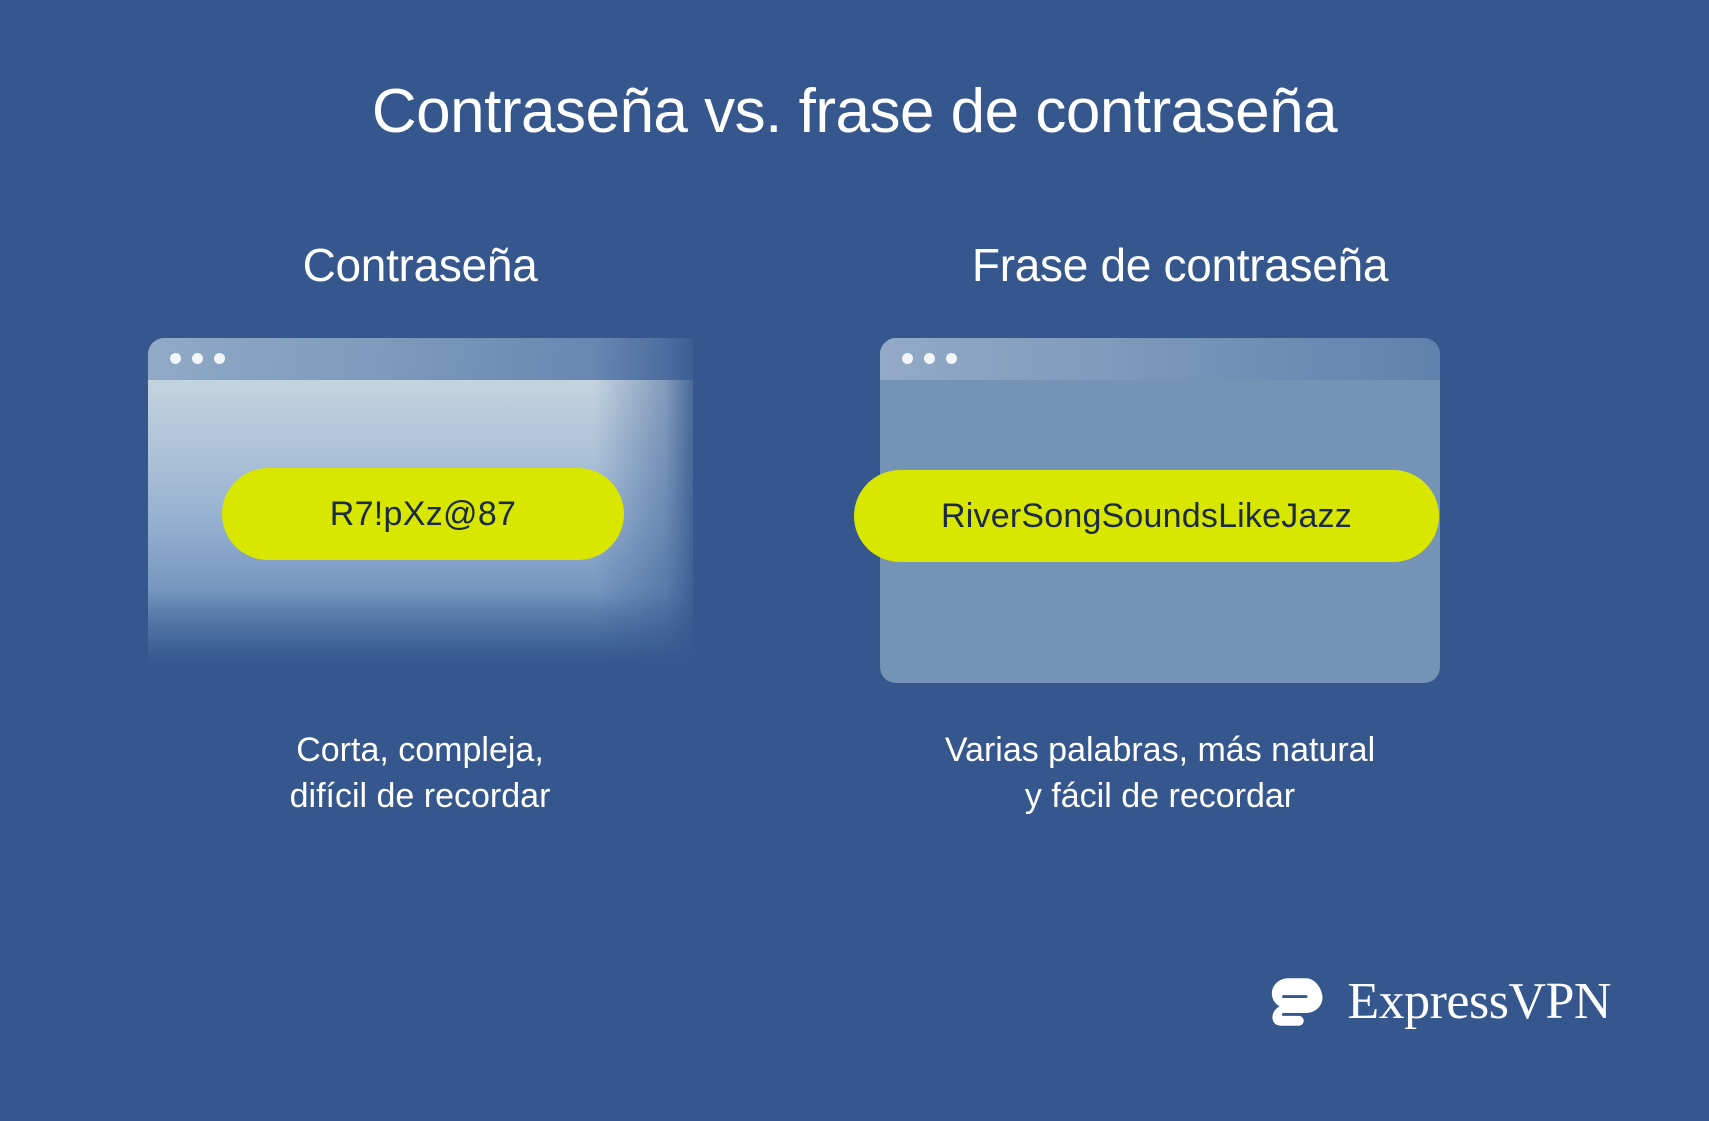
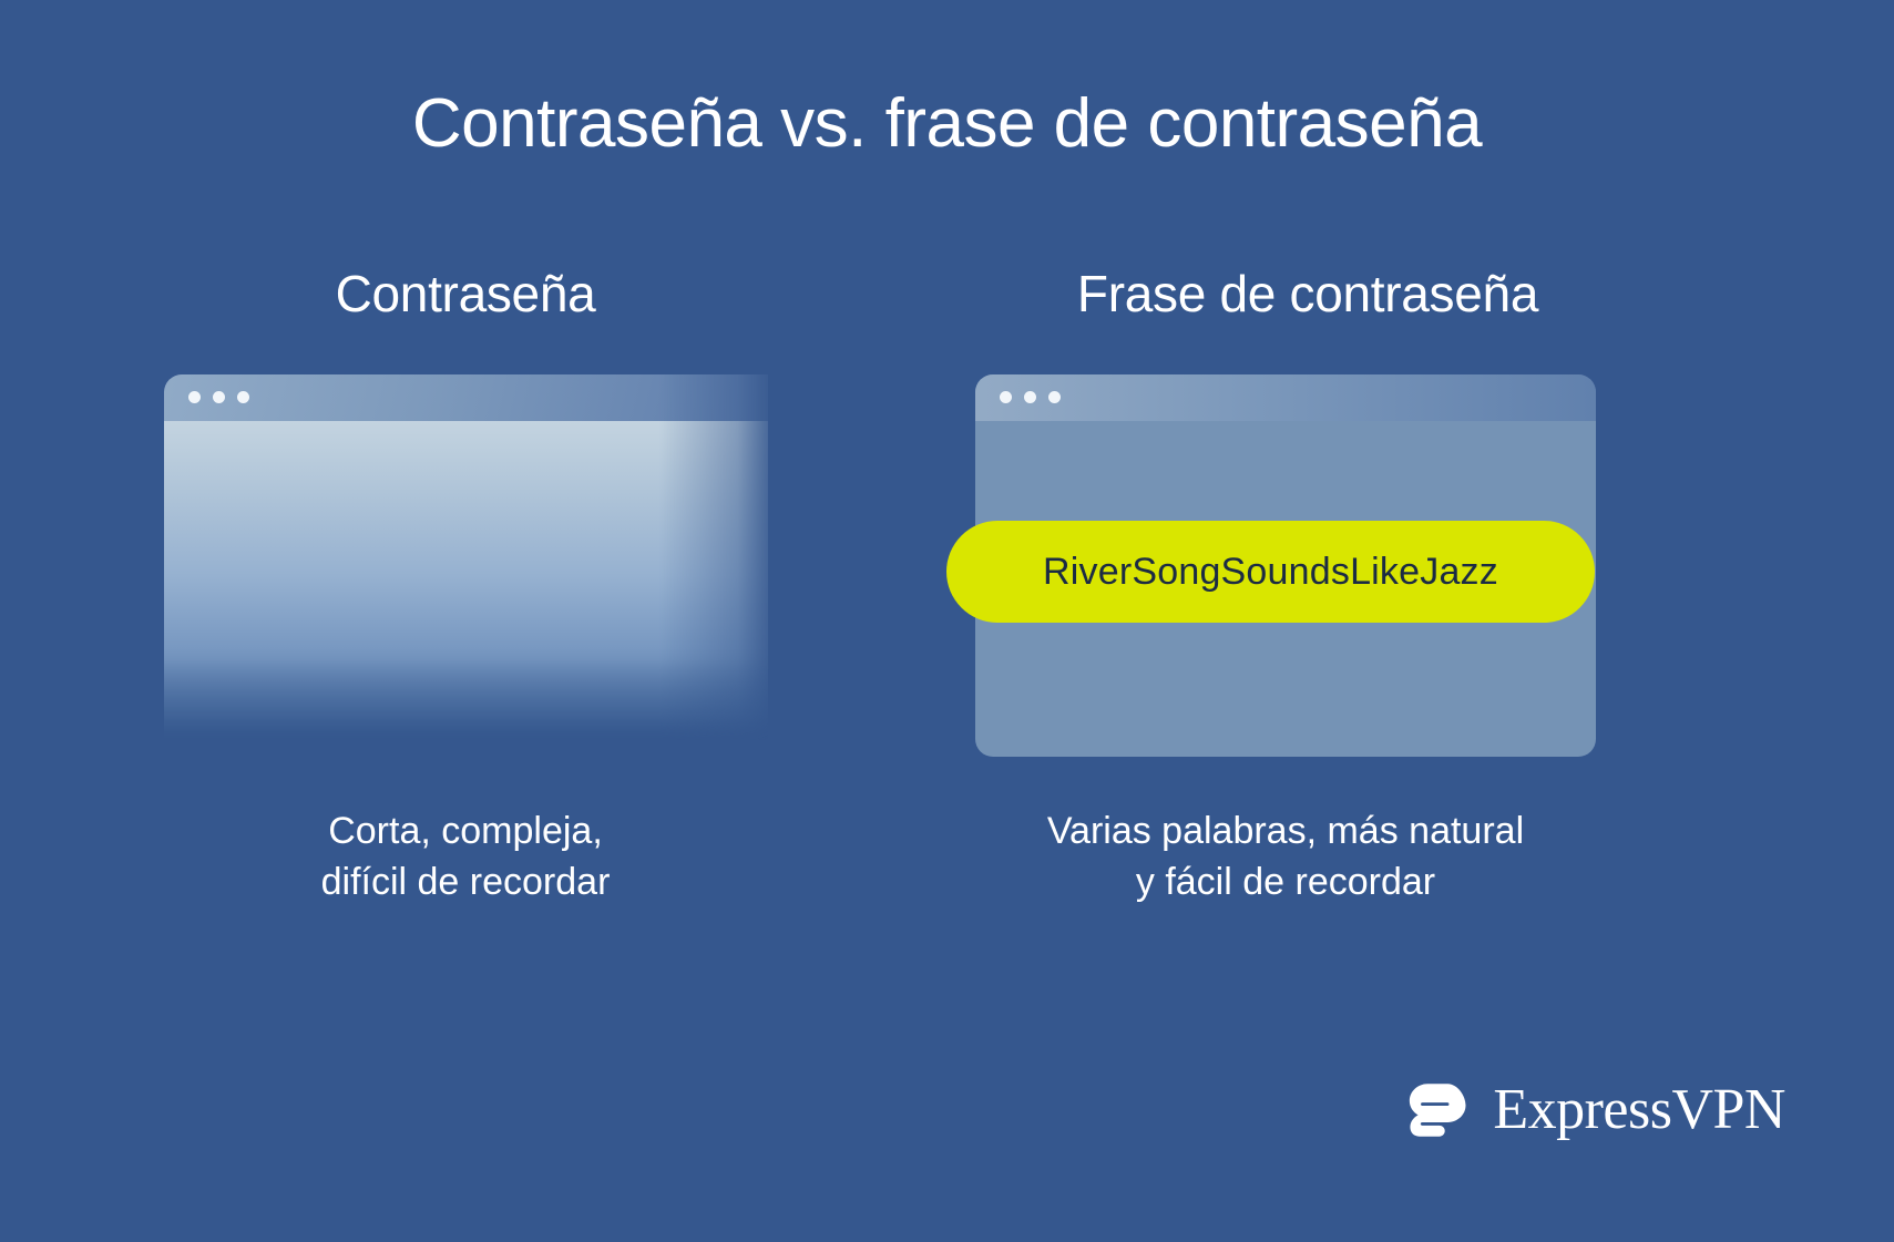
  Contraseña vs. frase de contraseña
  Contraseña
  Frase de contraseña
- R7!pXz@87
  RiverSongSoundsLikeJazz
  Corta, compleja,
  difícil de recordar
  Varias palabras, más natural
  y fácil de recordar
  ExpressVPN
